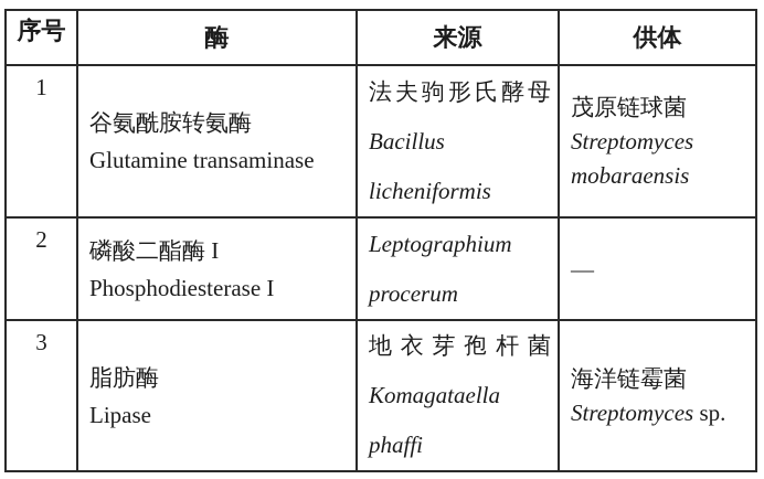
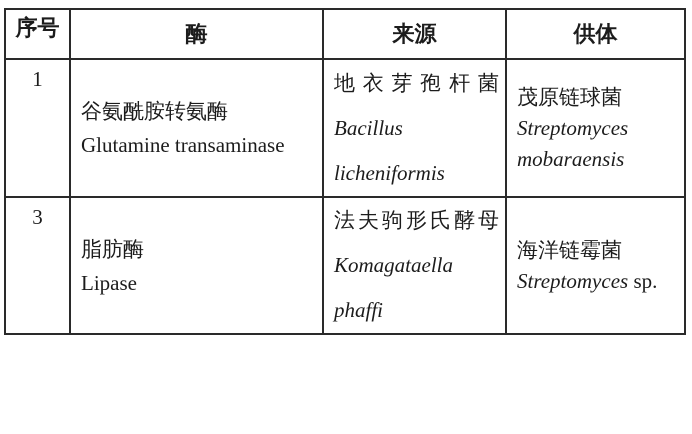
  序号	酶	来源	供体
- 1	谷氨酰胺转氨酶 Glutamine transaminase	法夫驹形氏酵母 Bacillus licheniformis	茂原链球菌 Streptomyces mobaraensis
+ 1	谷氨酰胺转氨酶 Glutamine transaminase	地衣芽孢杆菌 Bacillus licheniformis	茂原链球菌 Streptomyces mobaraensis
- 2	磷酸二酯酶 I Phosphodiesterase I	Leptographium procerum	—
- 3	脂肪酶 Lipase	地衣芽孢杆菌 Komagataella phaffi	海洋链霉菌 Streptomyces sp.
+ 3	脂肪酶 Lipase	法夫驹形氏酵母 Komagataella phaffi	海洋链霉菌 Streptomyces sp.
